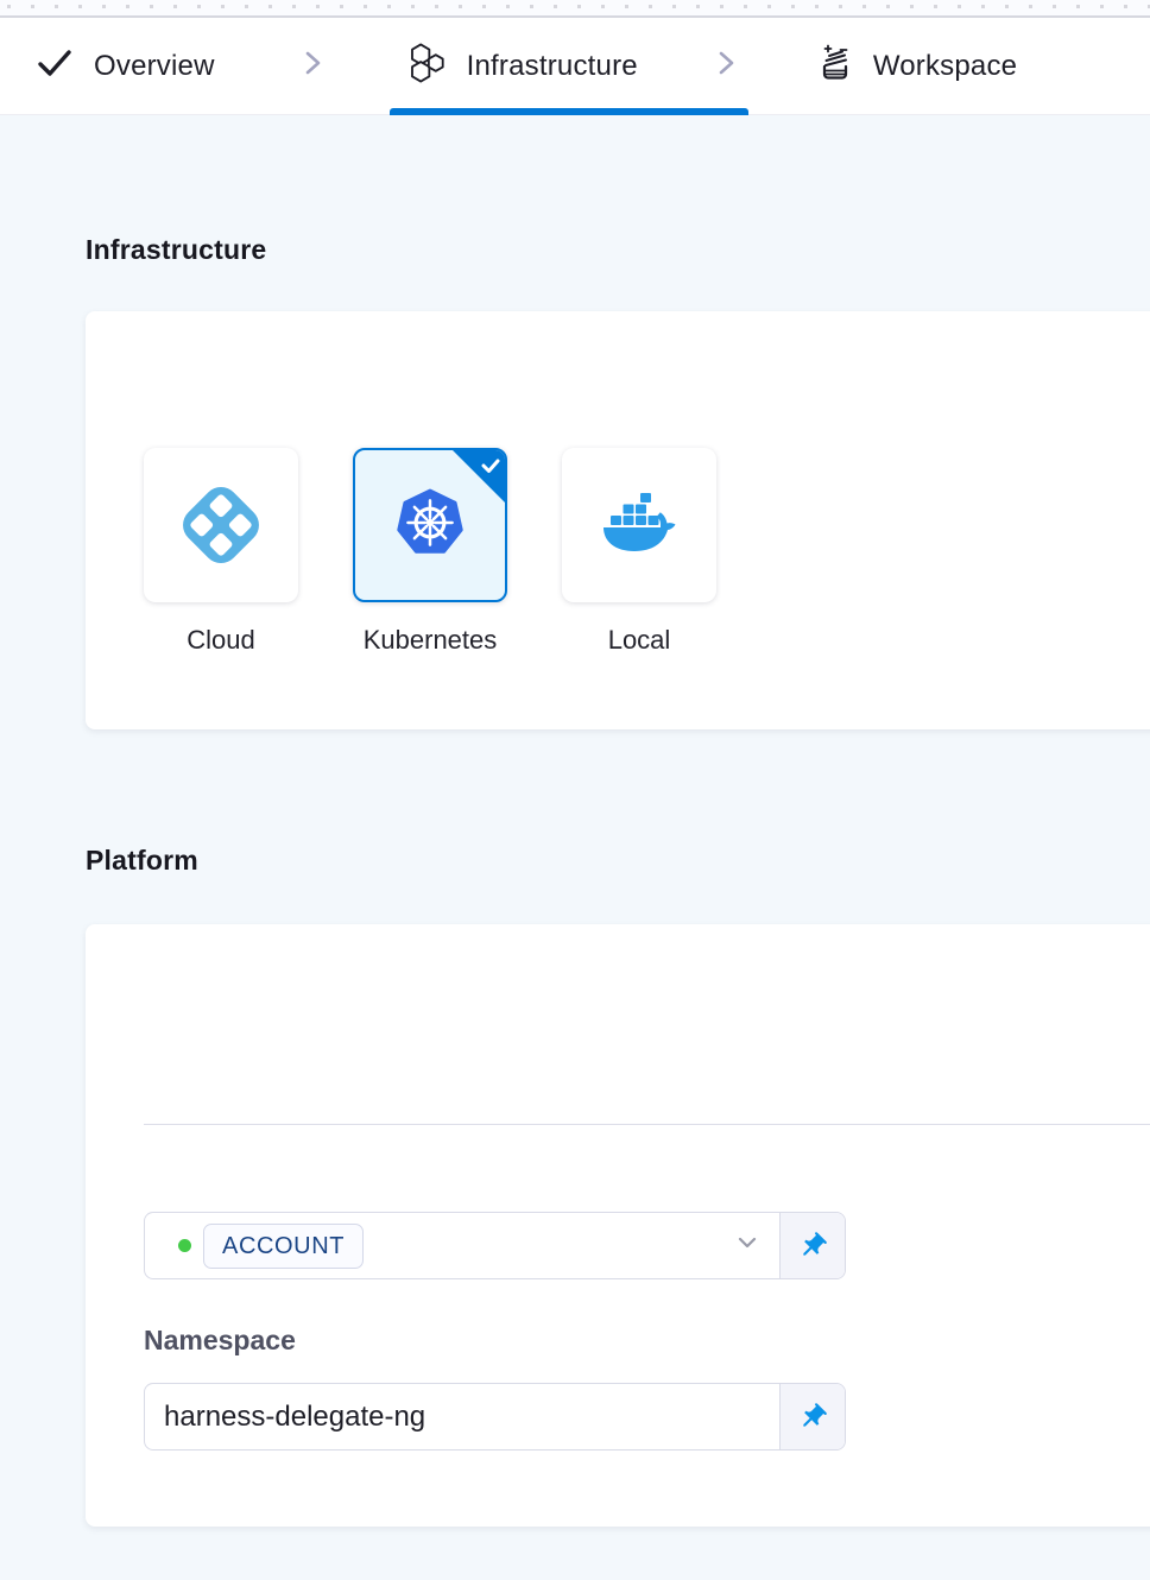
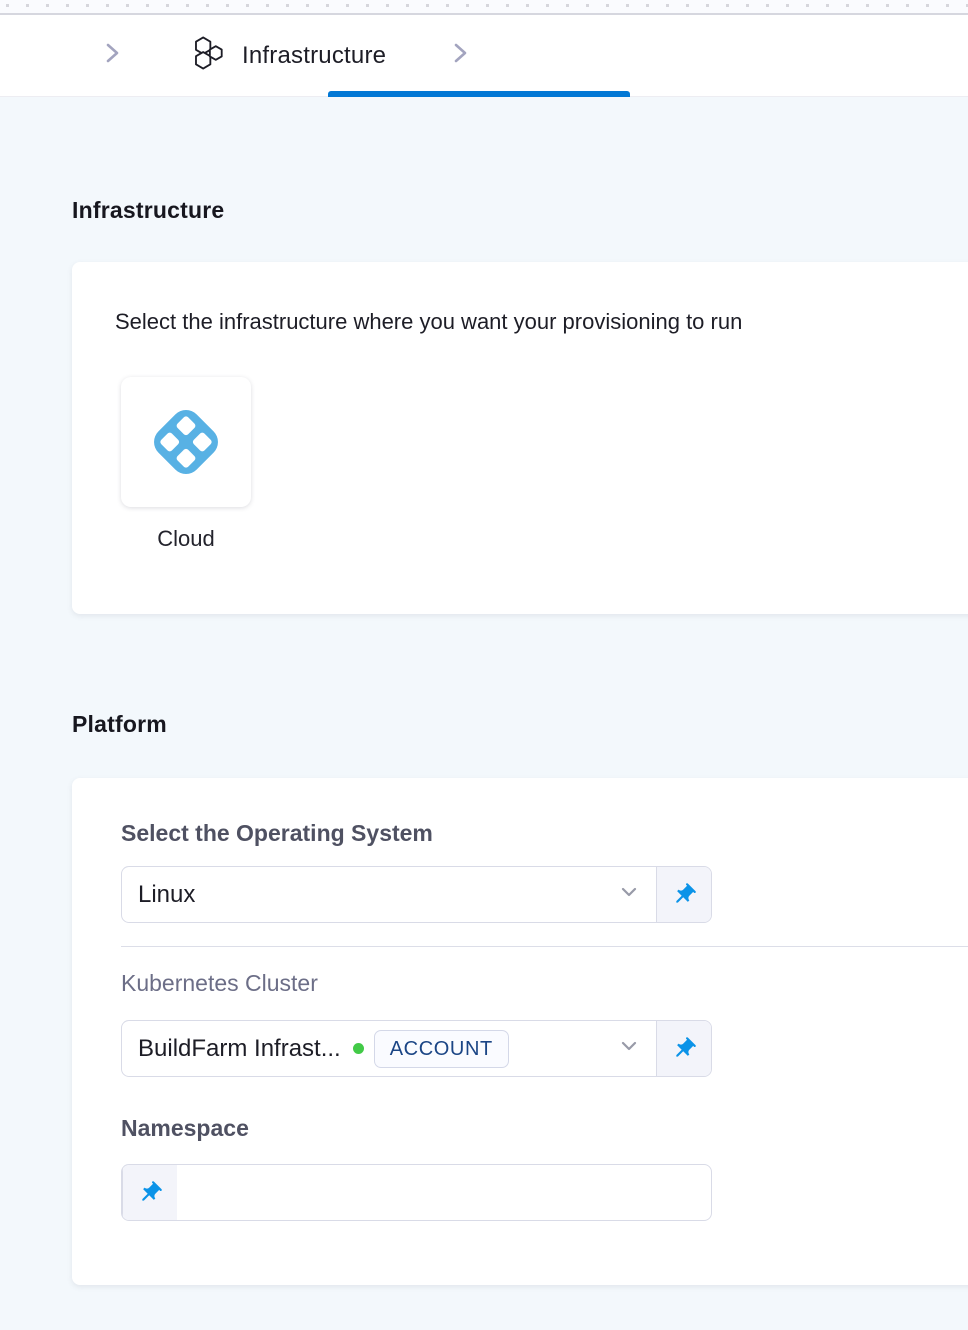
- Overview
  Infrastructure
- Workspace
  Infrastructure
+ Select the infrastructure where you want your provisioning to run
  Cloud
- Kubernetes
- Local
  Platform
+ Select the Operating System
+ Linux
+ Kubernetes Cluster
+ BuildFarm Infrast...
  ACCOUNT
  Namespace
- harness-delegate-ng
